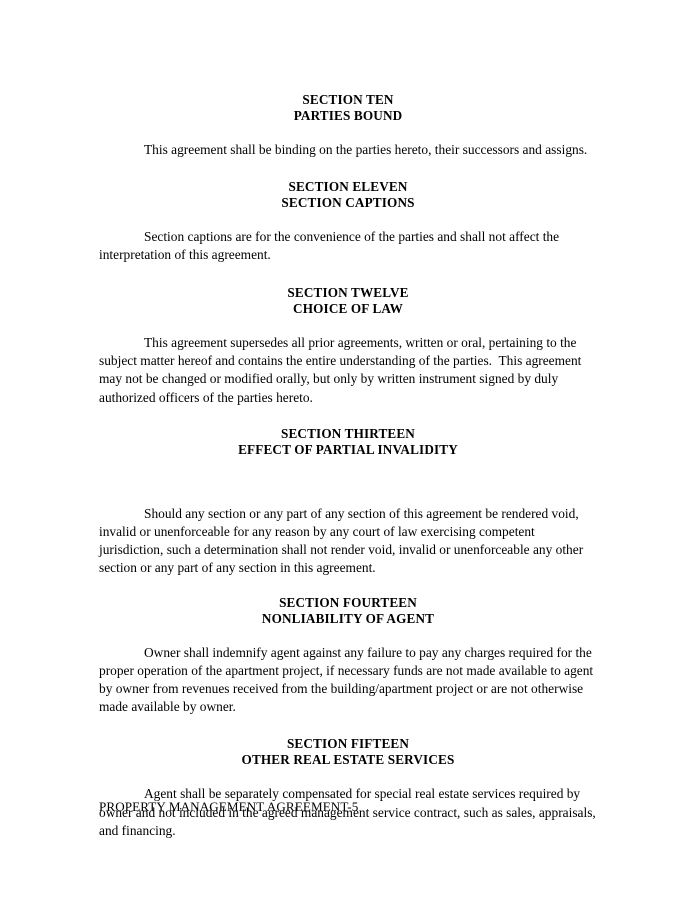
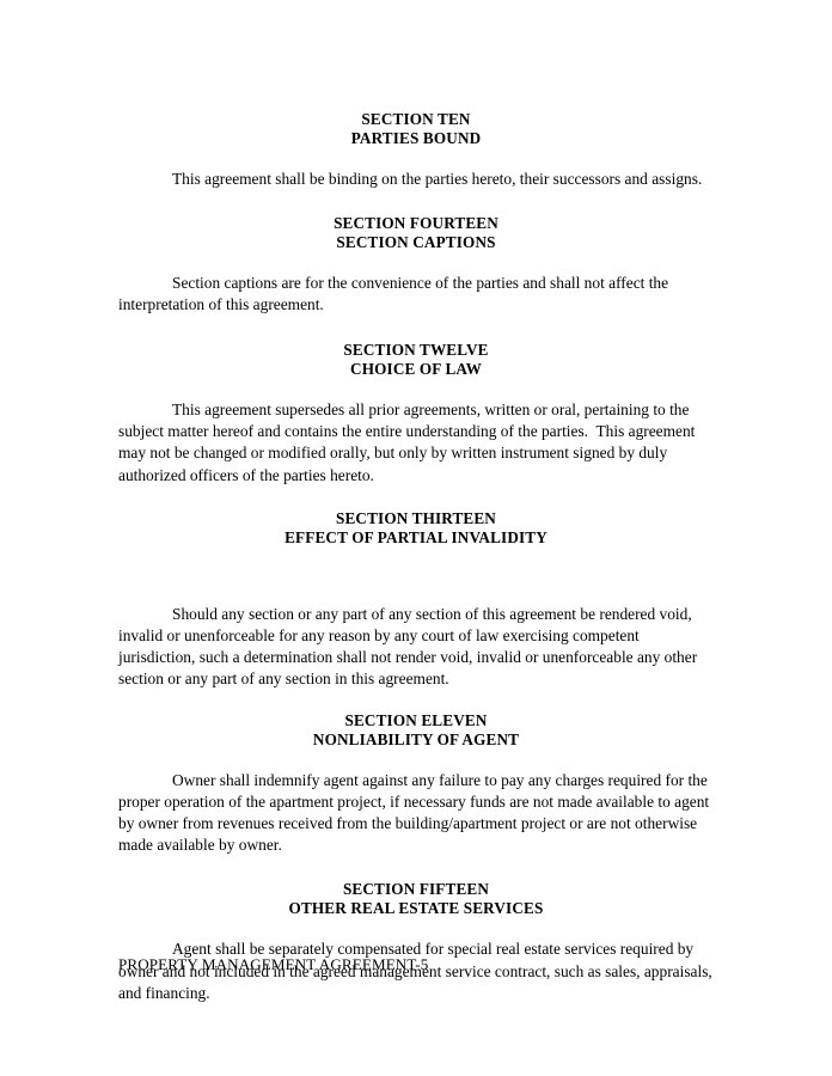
  SECTION TEN
  PARTIES BOUND
  This agreement shall be binding on the parties hereto, their successors and assigns.
- SECTION ELEVEN
+ SECTION FOURTEEN
  SECTION CAPTIONS
  Section captions are for the convenience of the parties and shall not affect the interpretation of this agreement.
  SECTION TWELVE
  CHOICE OF LAW
  This agreement supersedes all prior agreements, written or oral, pertaining to the subject matter hereof and contains the entire understanding of the parties. This agreement may not be changed or modified orally, but only by written instrument signed by duly authorized officers of the parties hereto.
  SECTION THIRTEEN
  EFFECT OF PARTIAL INVALIDITY
  Should any section or any part of any section of this agreement be rendered void, invalid or unenforceable for any reason by any court of law exercising competent jurisdiction, such a determination shall not render void, invalid or unenforceable any other section or any part of any section in this agreement.
- SECTION FOURTEEN
+ SECTION ELEVEN
  NONLIABILITY OF AGENT
  Owner shall indemnify agent against any failure to pay any charges required for the proper operation of the apartment project, if necessary funds are not made available to agent by owner from revenues received from the building/apartment project or are not otherwise made available by owner.
  SECTION FIFTEEN
  OTHER REAL ESTATE SERVICES
  Agent shall be separately compensated for special real estate services required by owner and not included in the agreed management service contract, such as sales, appraisals, and financing.
  PROPERTY MANAGEMENT AGREEMENT-5
